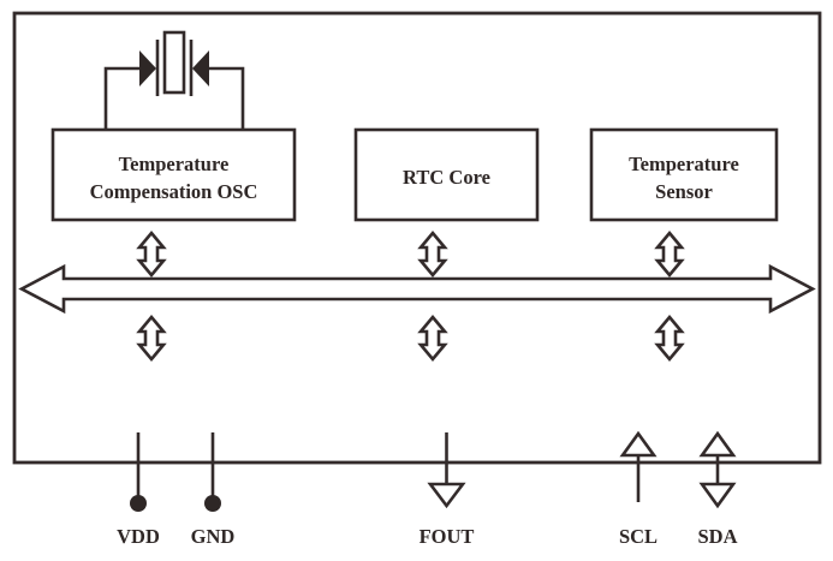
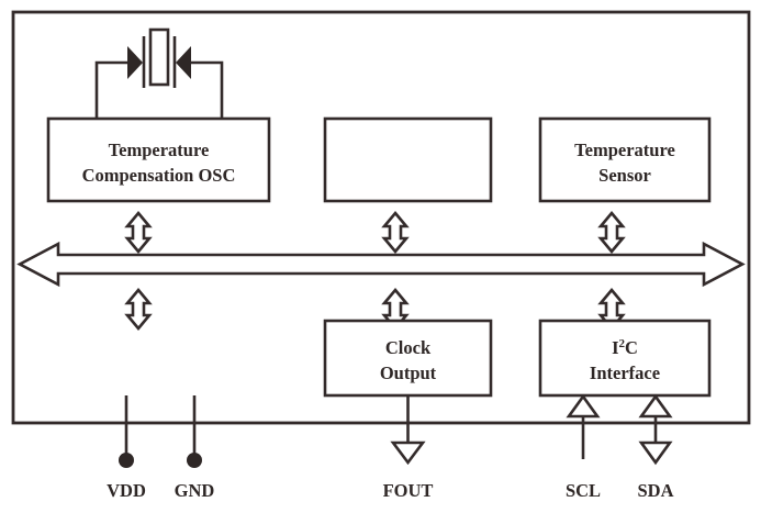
  Temperature
  Compensation OSC
- RTC Core
  Temperature
  Sensor
+ Clock
+ Output
+ I2C
+ Interface
  VDD
  GND
  FOUT
  SCL
  SDA
